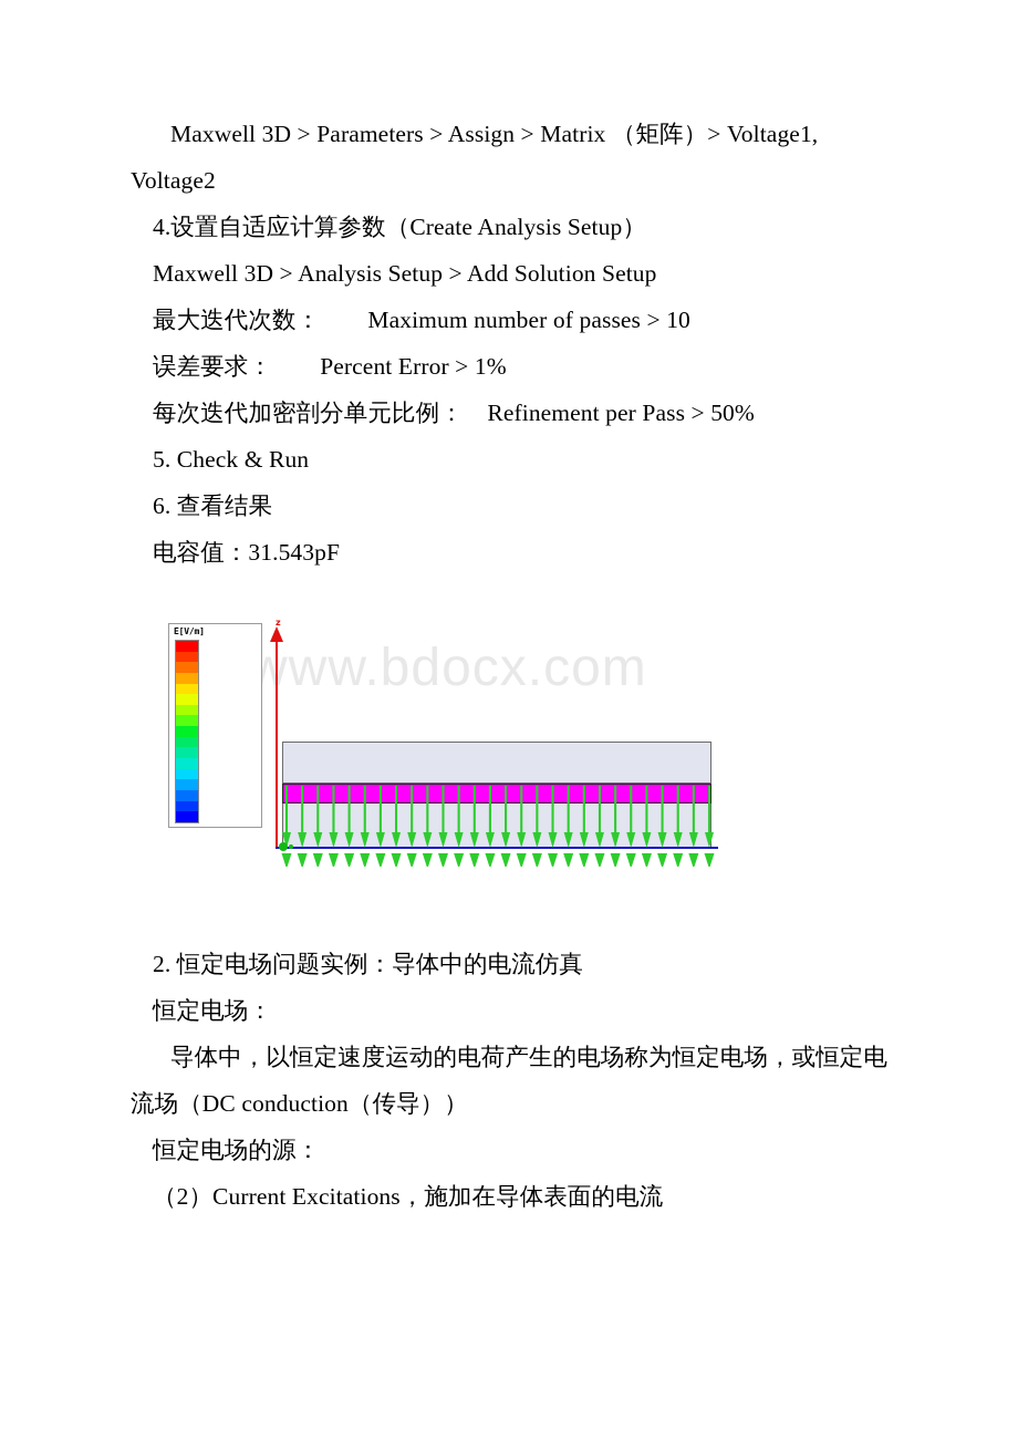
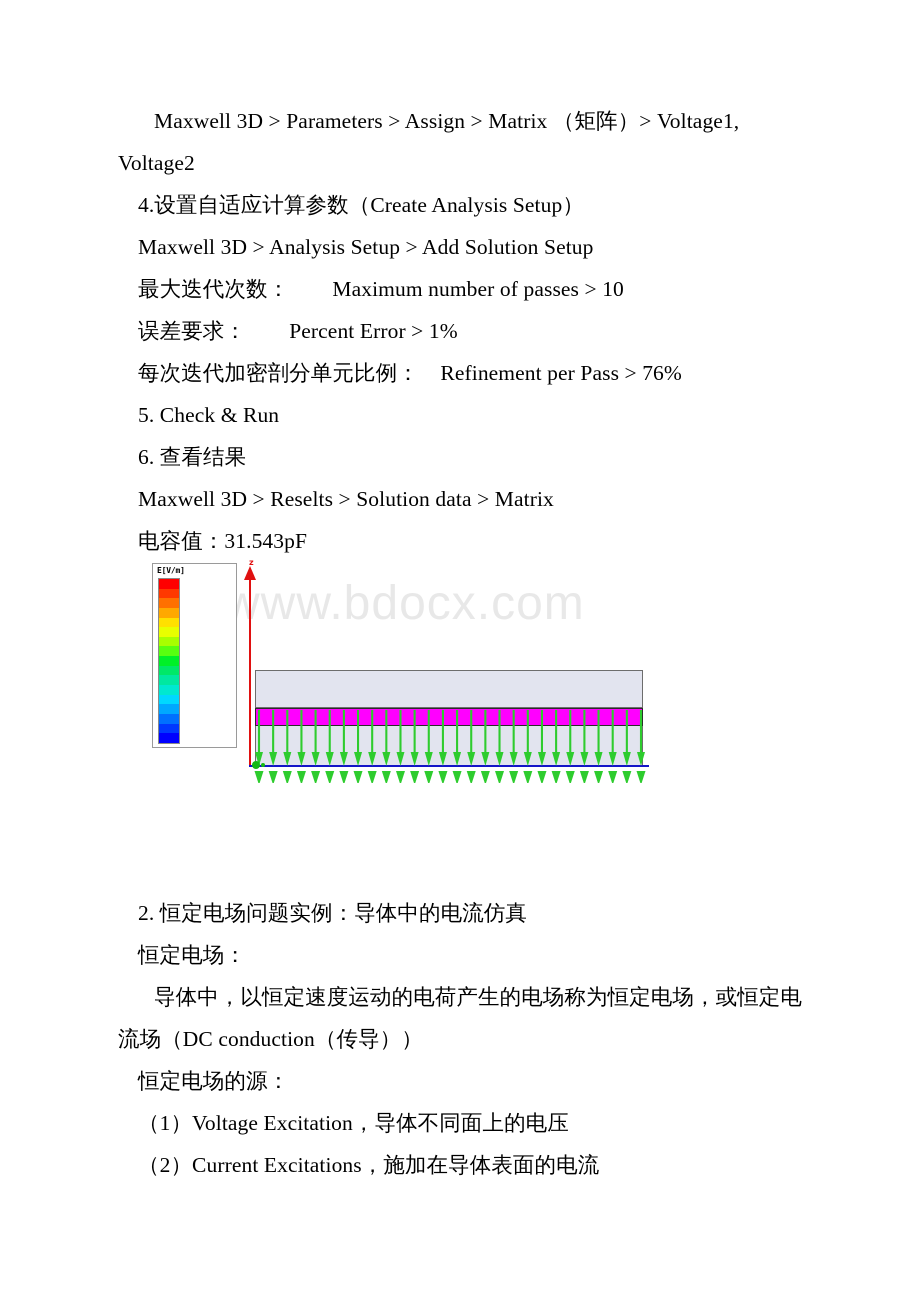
  Maxwell 3D > Parameters > Assign > Matrix （矩阵）> Voltage1, Voltage2
  4.设置自适应计算参数（Create Analysis Setup）
  Maxwell 3D > Analysis Setup > Add Solution Setup
  最大迭代次数： Maximum number of passes > 10
  误差要求： Percent Error > 1%
- 每次迭代加密剖分单元比例： Refinement per Pass > 50%
+ 每次迭代加密剖分单元比例： Refinement per Pass > 76%
  5. Check & Run
  6. 查看结果
+ Maxwell 3D > Reselts > Solution data > Matrix
  电容值：31.543pF
  2. 恒定电场问题实例：导体中的电流仿真
  恒定电场：
  导体中，以恒定速度运动的电荷产生的电场称为恒定电场，或恒定电流场（DC conduction（传导））
  恒定电场的源：
+ （1）Voltage Excitation，导体不同面上的电压
  （2）Current Excitations，施加在导体表面的电流
  www.bdocx.com
  E[V/m]
  z
